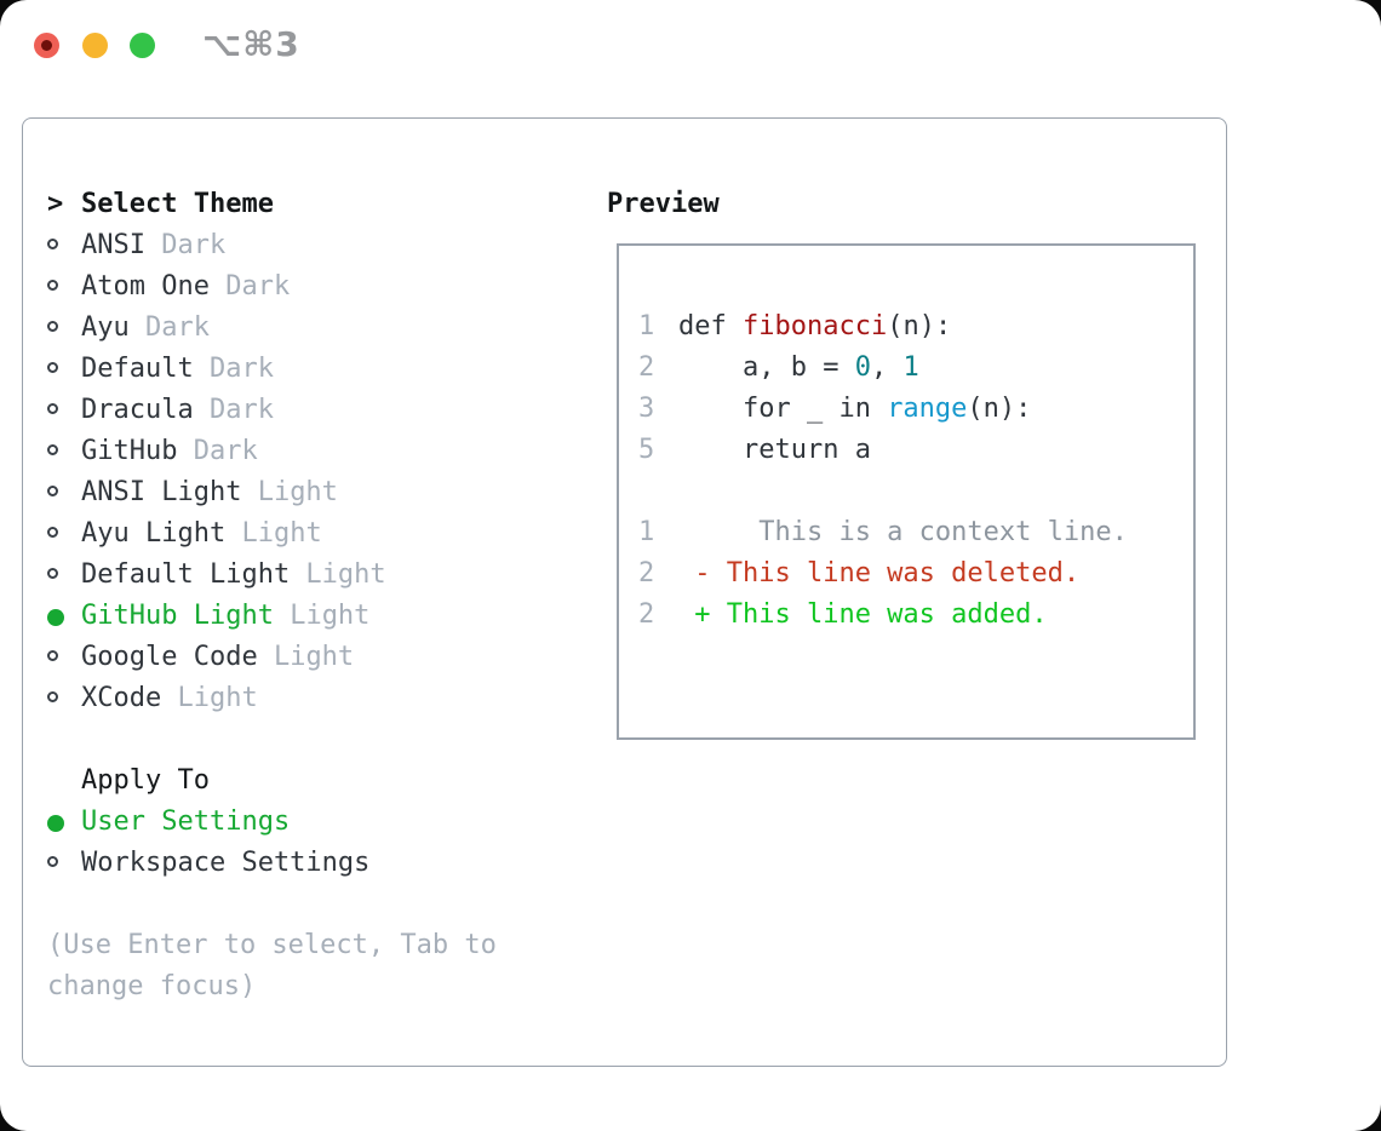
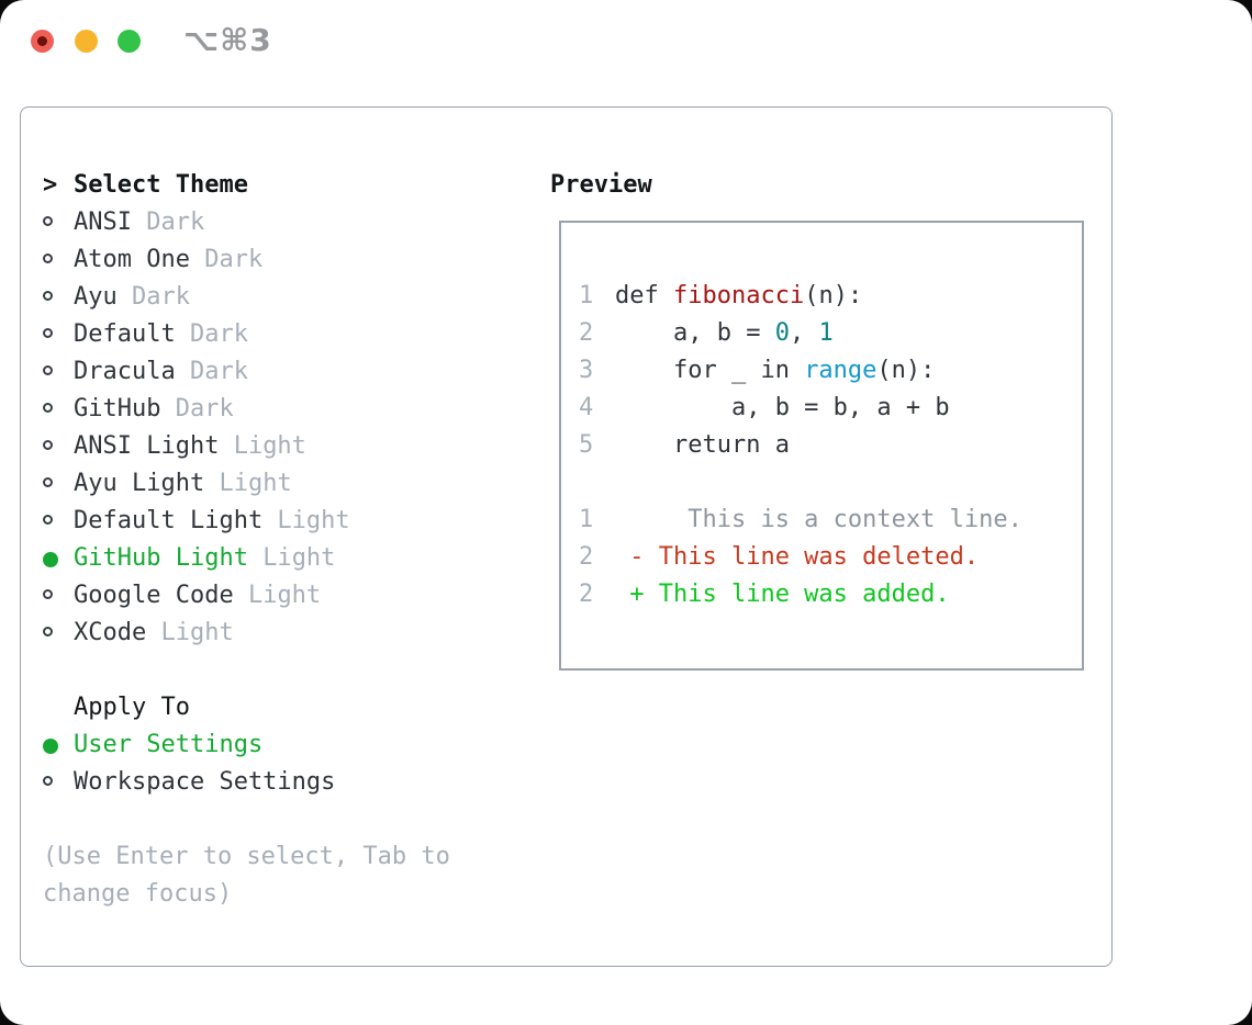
  ⌥⌘3
  >
  Select Theme
  ANSI
  Dark
  Atom One
  Dark
  Ayu
  Dark
  Default
  Dark
  Dracula
  Dark
  GitHub
  Dark
  ANSI Light
  Light
  Ayu Light
  Light
  Default Light
  Light
  GitHub Light
  Light
  Google Code
  Light
  XCode
  Light
  Apply To
  User Settings
  Workspace Settings
  (Use Enter to select, Tab to
  change focus)
  Preview
  1
  def
  fibonacci
  (n):
  2
  a, b =
  0
  ,
  1
  3
  for _ in
  range
  (n):
+ 4
+ a, b = b, a + b
  5
  return a
  1
  This is a context line.
  2
  - This line was deleted.
  2
  + This line was added.
